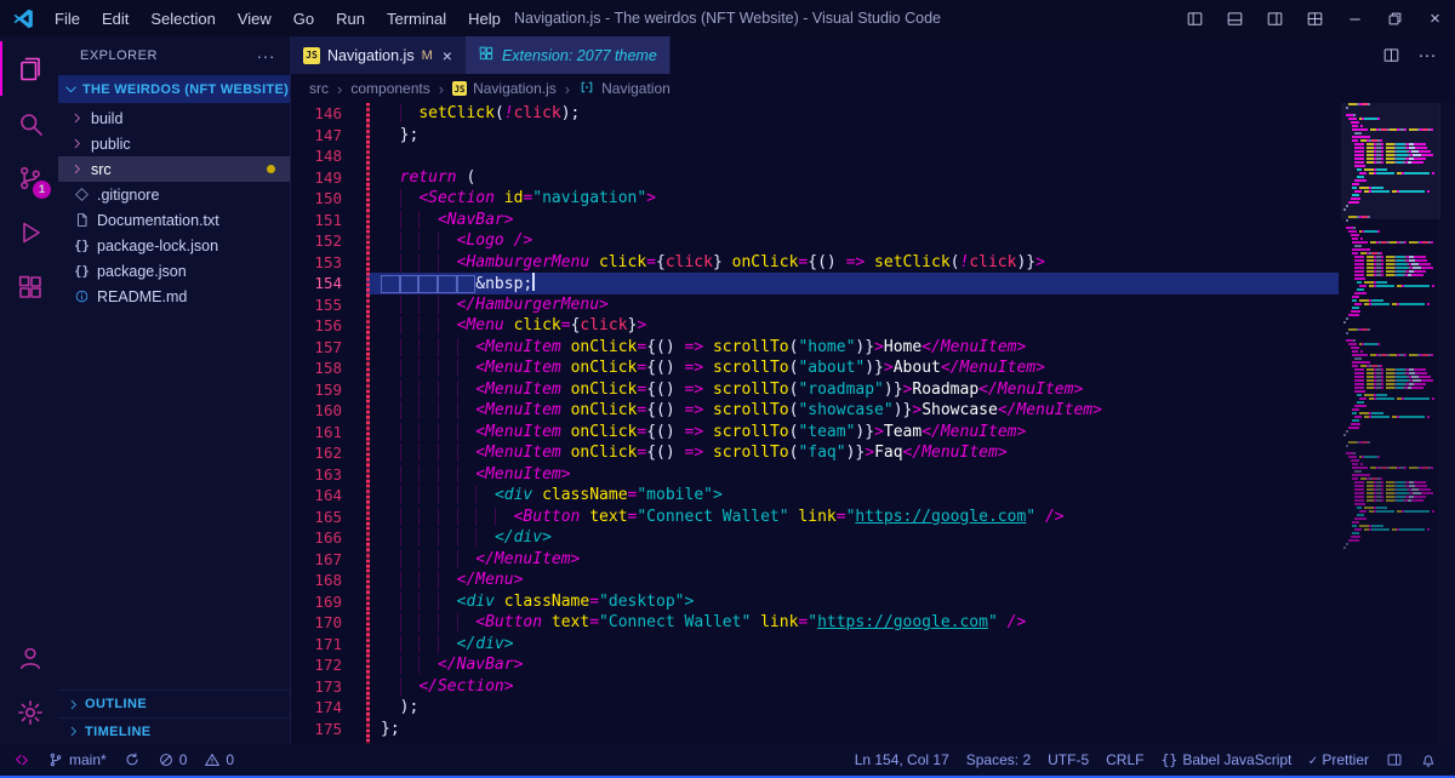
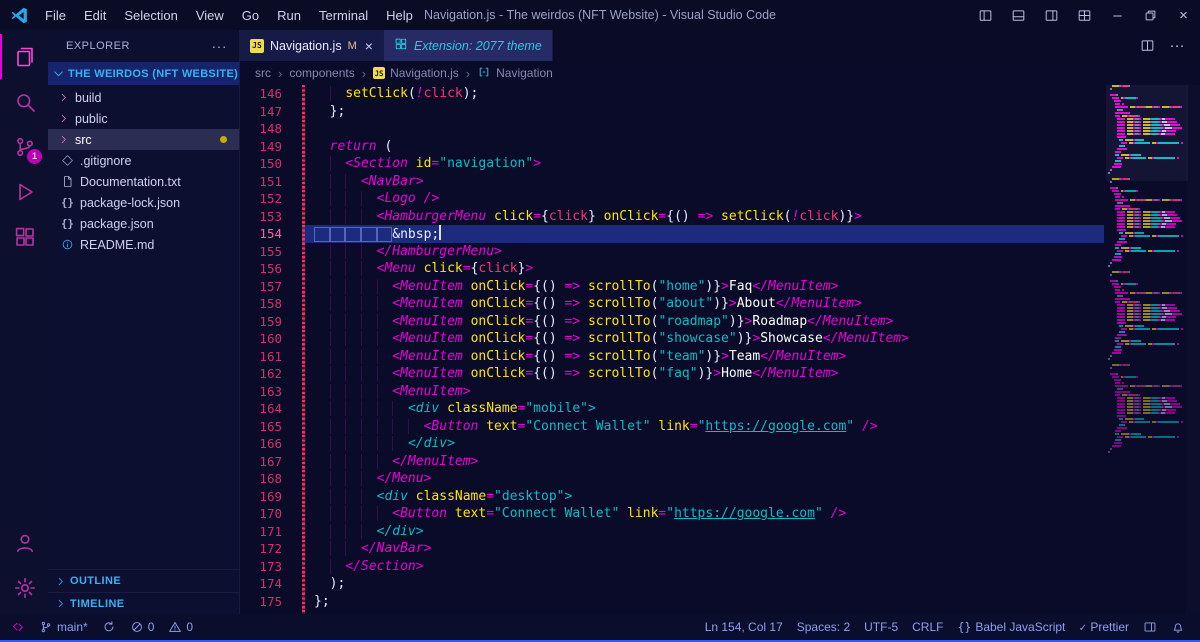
  File
  Edit
  Selection
  View
  Go
  Run
  Terminal
  Help
  Navigation.js - The weirdos (NFT Website) - Visual Studio Code
  –
  ×
  1
  EXPLORER
  ···
  THE WEIRDOS (NFT WEBSITE)
  build
  public
  src
  .gitignore
  Documentation.txt
  {}
  package-lock.json
  {}
  package.json
  README.md
  OUTLINE
  TIMELINE
  JS
  Navigation.js
  M
  ×
  Extension: 2077 theme
  ···
  src
  ›
  components
  ›
  JS
  Navigation.js
  ›
  Navigation
  146
  setClick(!click);
  147
  };
  148
  149
  return (
  150
  <Section id="navigation">
  151
  <NavBar>
  152
  <Logo />
  153
  <HamburgerMenu click={click} onClick={() => setClick(!click)}>
  154
  &nbsp;
  155
  </HamburgerMenu>
  156
  <Menu click={click}>
  157
- <MenuItem onClick={() => scrollTo("home")}>Home</MenuItem>
+ <MenuItem onClick={() => scrollTo("home")}>Faq</MenuItem>
  158
  <MenuItem onClick={() => scrollTo("about")}>About</MenuItem>
  159
  <MenuItem onClick={() => scrollTo("roadmap")}>Roadmap</MenuItem>
  160
  <MenuItem onClick={() => scrollTo("showcase")}>Showcase</MenuItem>
  161
  <MenuItem onClick={() => scrollTo("team")}>Team</MenuItem>
  162
- <MenuItem onClick={() => scrollTo("faq")}>Faq</MenuItem>
+ <MenuItem onClick={() => scrollTo("faq")}>Home</MenuItem>
  163
  <MenuItem>
  164
  <div className="mobile">
  165
  <Button text="Connect Wallet" link="https://google.com" />
  166
  </div>
  167
  </MenuItem>
  168
  </Menu>
  169
  <div className="desktop">
  170
  <Button text="Connect Wallet" link="https://google.com" />
  171
  </div>
  172
  </NavBar>
  173
  </Section>
  174
  );
  175
  };
  main*
  0
  0
  Ln 154, Col 17
  Spaces: 2
  UTF-5
  CRLF
  {}
  Babel JavaScript
  ✓
  Prettier
